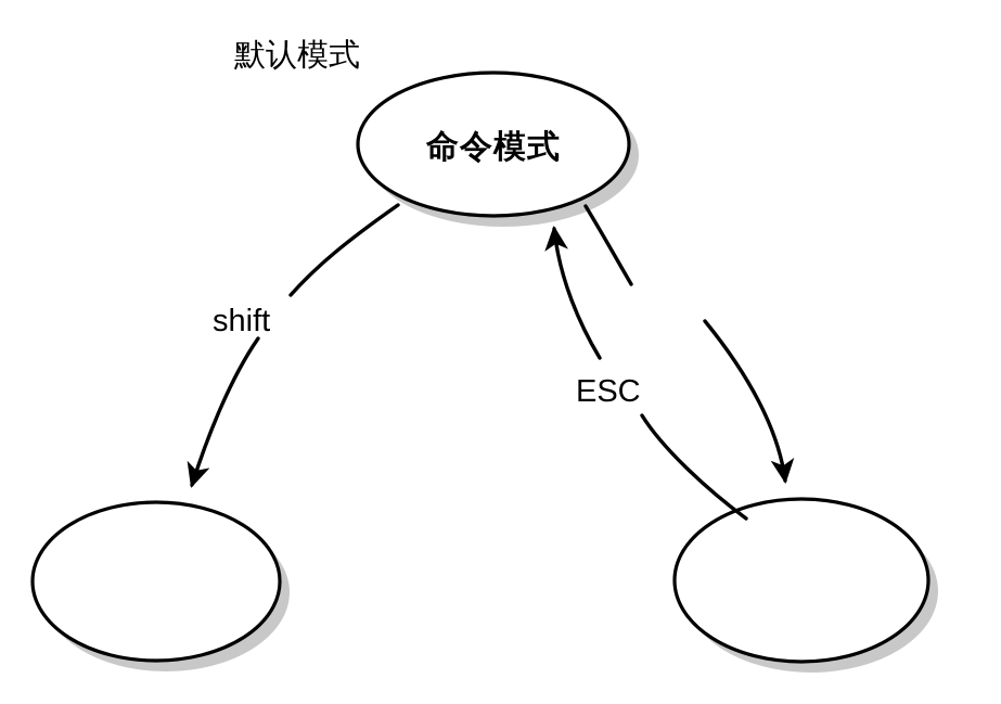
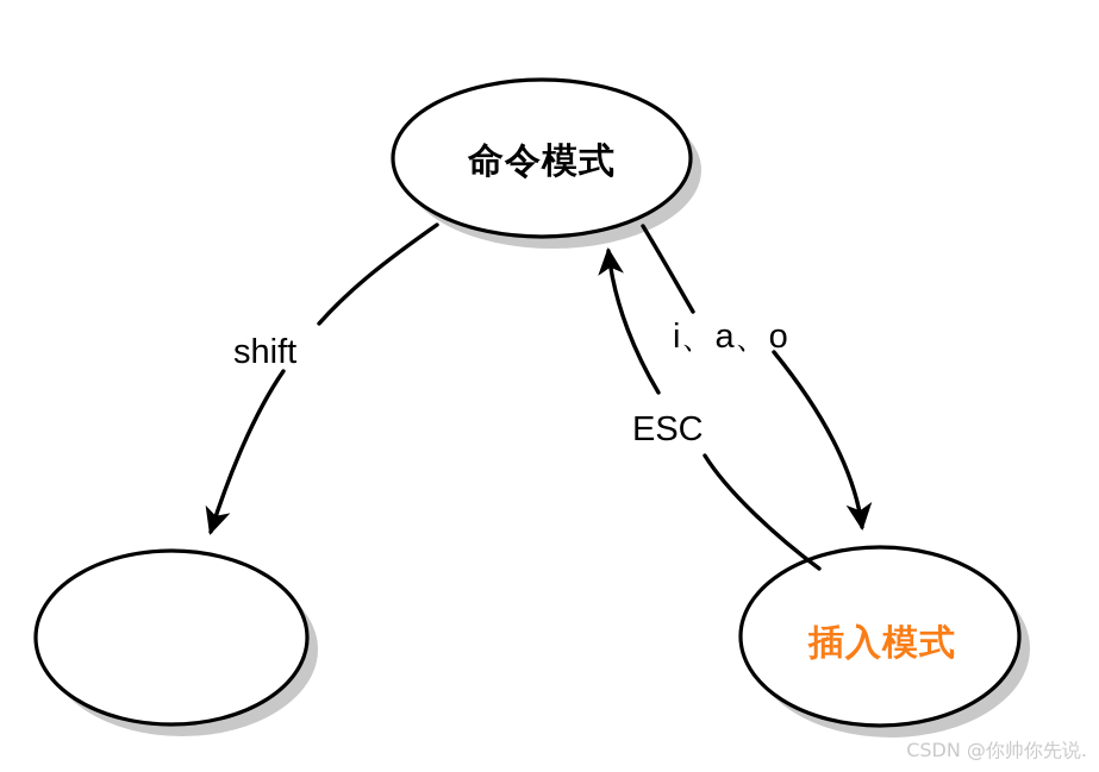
  shift
+ i、a、o
  ESC
- 默认模式
  命令模式
+ 插入模式
+ CSDN @你帅你先说.
